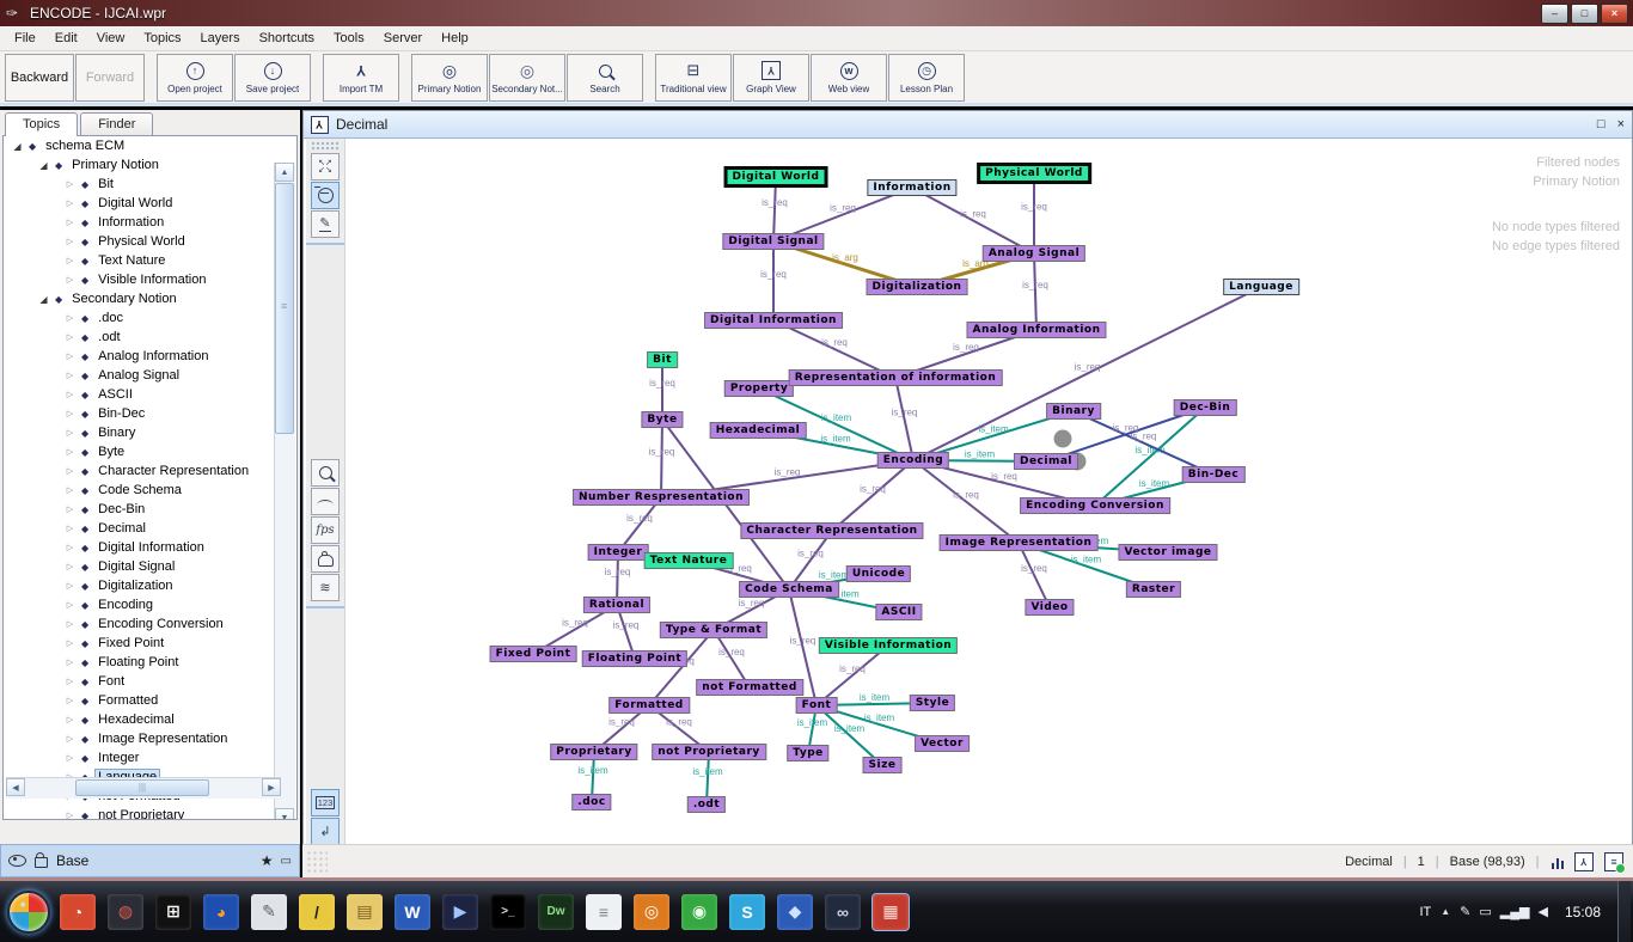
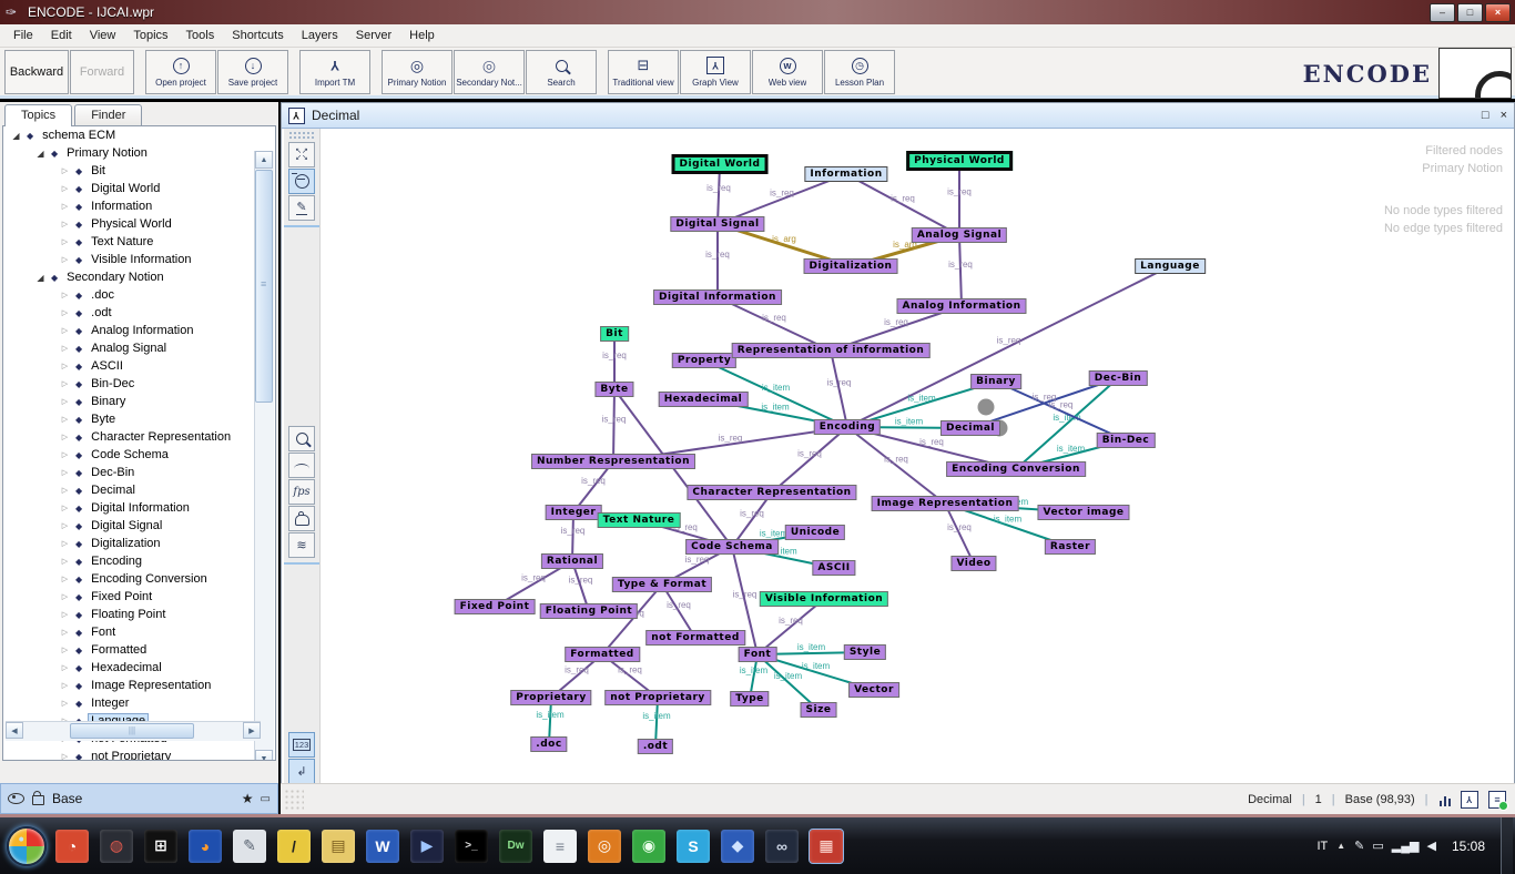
  ✑
  ENCODE - IJCAI.wpr
  –
  □
  ×
  File
  Edit
  View
  Topics
- Layers
+ Tools
  Shortcuts
- Tools
+ Layers
  Server
  Help
  Backward
  Forward
  ↑
  Open project
  ↓
  Save project
  Import TM
  ◎
  Primary Notion
  ◎
  Secondary Not...
  Search
  ⊟
  Traditional view
  Graph View
  w
  Web view
  ◷
  Lesson Plan
+ ENCODE
  Topics
  Finder
  ◢
  ◆
  schema ECM
  ◢
  ◆
  Primary Notion
  ◆
  Bit
  ◆
  Digital World
  ◆
  Information
  ◆
  Physical World
  ◆
  Text Nature
  ◆
  Visible Information
  ◢
  ◆
  Secondary Notion
  ◆
  .doc
  ◆
  .odt
  ◆
  Analog Information
  ◆
  Analog Signal
  ◆
  ASCII
  ◆
  Bin-Dec
  ◆
  Binary
  ◆
  Byte
  ◆
  Character Representation
  ◆
  Code Schema
  ◆
  Dec-Bin
  ◆
  Decimal
  ◆
  Digital Information
  ◆
  Digital Signal
  ◆
  Digitalization
  ◆
  Encoding
  ◆
  Encoding Conversion
  ◆
  Fixed Point
  ◆
  Floating Point
  ◆
  Font
  ◆
  Formatted
  ◆
  Hexadecimal
  ◆
  Image Representation
  ◆
  Integer
  ◆
  not Proprietary
  |||
  Base
  ★
  ▭
  Decimal
  □
  ×
  is_req
  is_req
  is_req
  is_req
  is_req
  is_req
  is_arg
  is_arg
  is_req
  is_req
  is_req
  is_req
  is_req
  is_req
  is_req
  is_req
  is_req
  is_req
  is_req
  is_req
  is_req
  is_req
  is_req
  is_req
  is_req
  is_req
  is_req
  is_req
  is_req
  is_req
  is_item
  is_item
  is_item
  is_item
  is_ite
  is_item
  is_ite
  is_item
  is_item
  is_item
  is_item
  is_item
  is_item
  is_item
  is_req
  is_req
  Digital World
  Information
  Physical World
  Digital Signal
  Analog Signal
  Digitalization
  Digital Information
  Analog Information
  Language
  Bit
  Property
  Representation of information
  Byte
  Hexadecimal
  Encoding
  Binary
  Decimal
  Dec-Bin
  Bin-Dec
  Encoding Conversion
  Number Respresentation
  Character Representation
  Image Representation
  Vector image
  Raster
  Video
  Integer
  Text Nature
  Unicode
  Code Schema
  ASCII
  Rational
  Type & Format
  Fixed Point
  Floating Point
  Visible Information
  not Formatted
  Formatted
  Font
  Style
  Vector
  Type
  Size
  Proprietary
  not Proprietary
  .doc
  .odt
  ✎
  fps
  ≋
  123
  ↲
  Filtered nodes
  Primary Notion
  No node types filtered
  No edge types filtered
  Decimal
  |
  1
  |
  Base (98,93)
  |
  ≡
  ◔
  ◍
  ⊞
  ◕
  ✎
  /
  ▤
  W
  ▶
  >_
  Dw
  ≡
  ◎
  ◉
  S
  ◆
  ∞
  ▦
  IT
  ▲
  ✎
  ▭
  ▂▄▆
  ◀
  15:08
